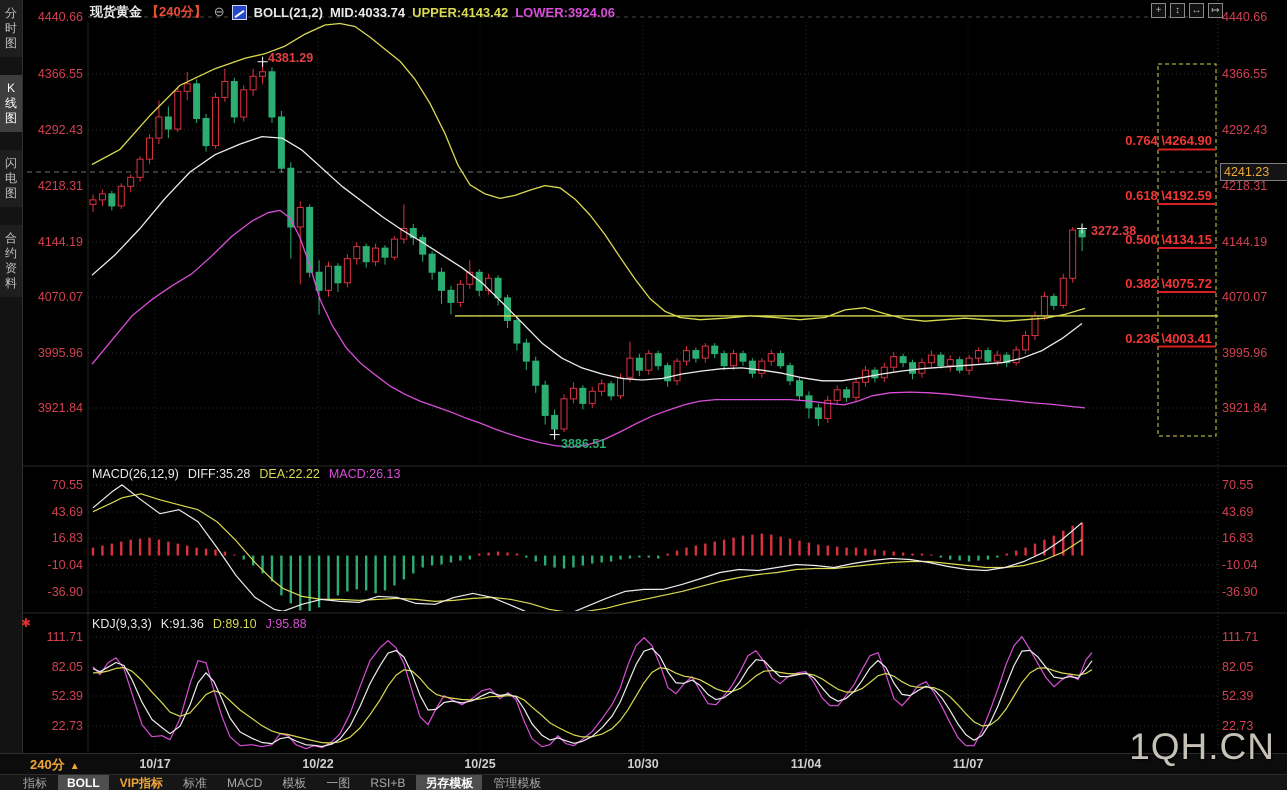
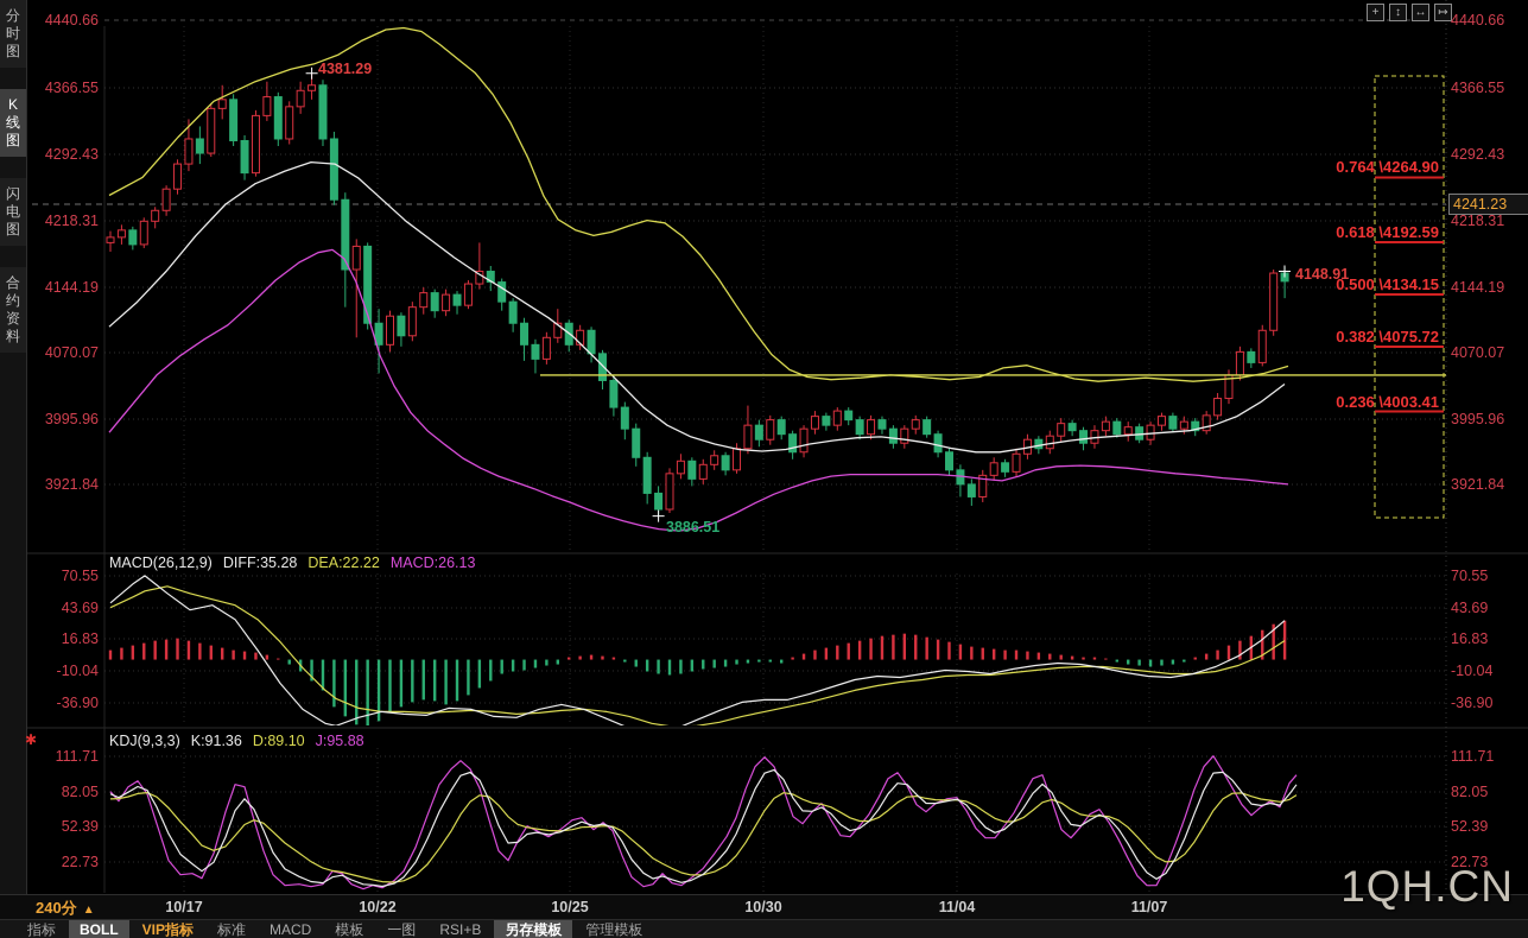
  分
  时
  图
  K
  线
  图
  闪
  电
  图
  合
  约
  资
  料
- 现货黄金
- 【240分】
- ⊖
- BOLL(21,2)
- MID:4033.74
- UPPER:4143.42
- LOWER:3924.06
  +
  ↕
  ↔
  ↦
  4440.66
  4440.66
  4366.55
  4366.55
  4292.43
  4292.43
  4218.31
  4218.31
  4144.19
  4144.19
  4070.07
  4070.07
  3995.96
  3995.96
  3921.84
  3921.84
  70.55
  70.55
  43.69
  43.69
  16.83
  16.83
  -10.04
  -10.04
  -36.90
  -36.90
  111.71
  111.71
  82.05
  82.05
  52.39
  52.39
  22.73
  22.73
  MACD(26,12,9)
  DIFF:35.28
  DEA:22.22
  MACD:26.13
  KDJ(9,3,3)
  K:91.36
  D:89.10
  J:95.88
  ✱
  0.764 \4264.90
  0.618 \4192.59
  0.500 \4134.15
  0.382 \4075.72
  0.236 \4003.41
  4381.29
  3886.51
- 3272.38
+ 4148.91
  4241.23
  240分 ▲
  10/17
  10/22
  10/25
  10/30
  11/04
  11/07
  指标
  BOLL
  VIP指标
  标准
  MACD
  模板
  一图
  RSI+B
  另存模板
  管理模板
  1QH.CN
